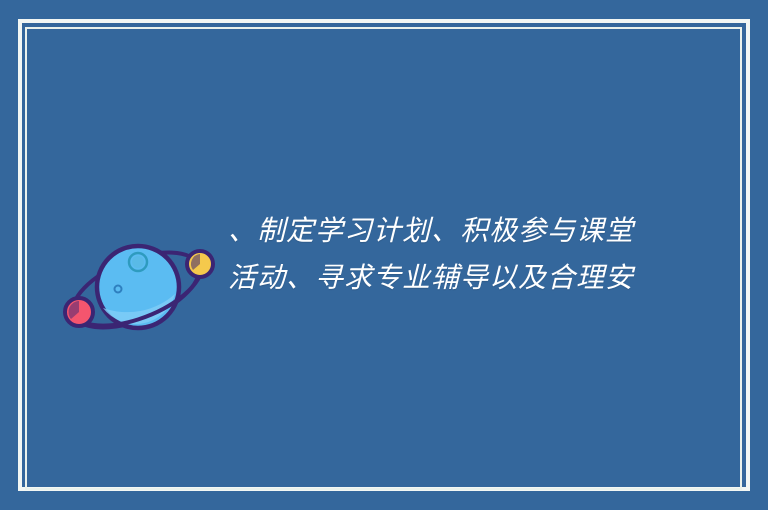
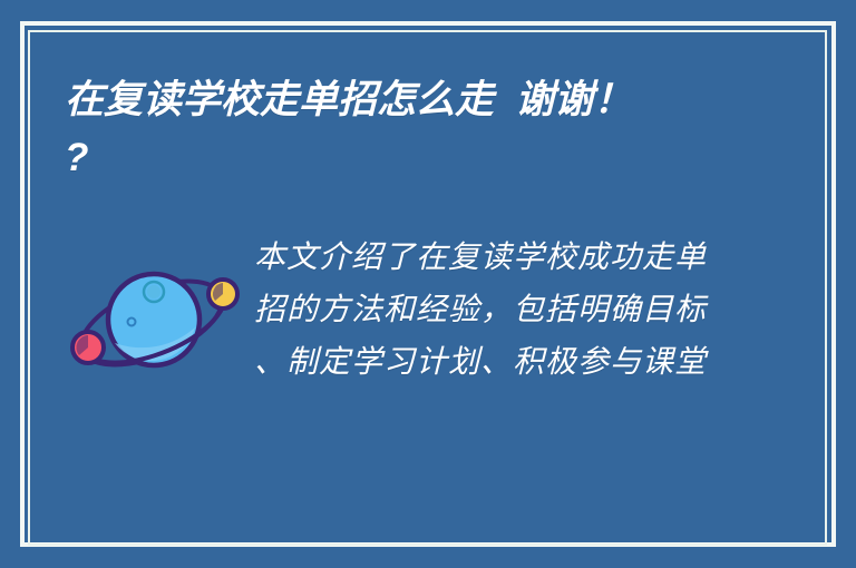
+ 在复读学校走单招怎么走 谢谢！
+ ?
+ 本文介绍了在复读学校成功走单
+ 招的方法和经验，包括明确目标
  、制定学习计划、积极参与课堂
- 活动、寻求专业辅导以及合理安
